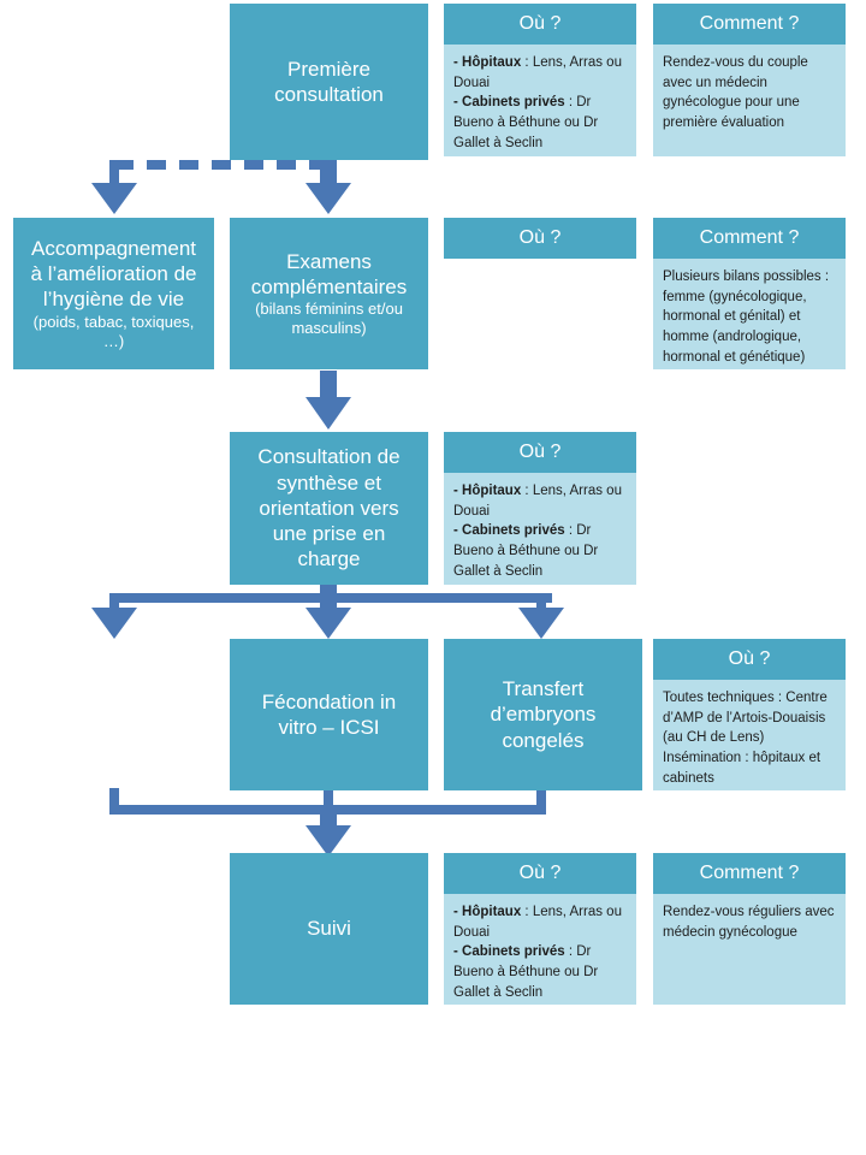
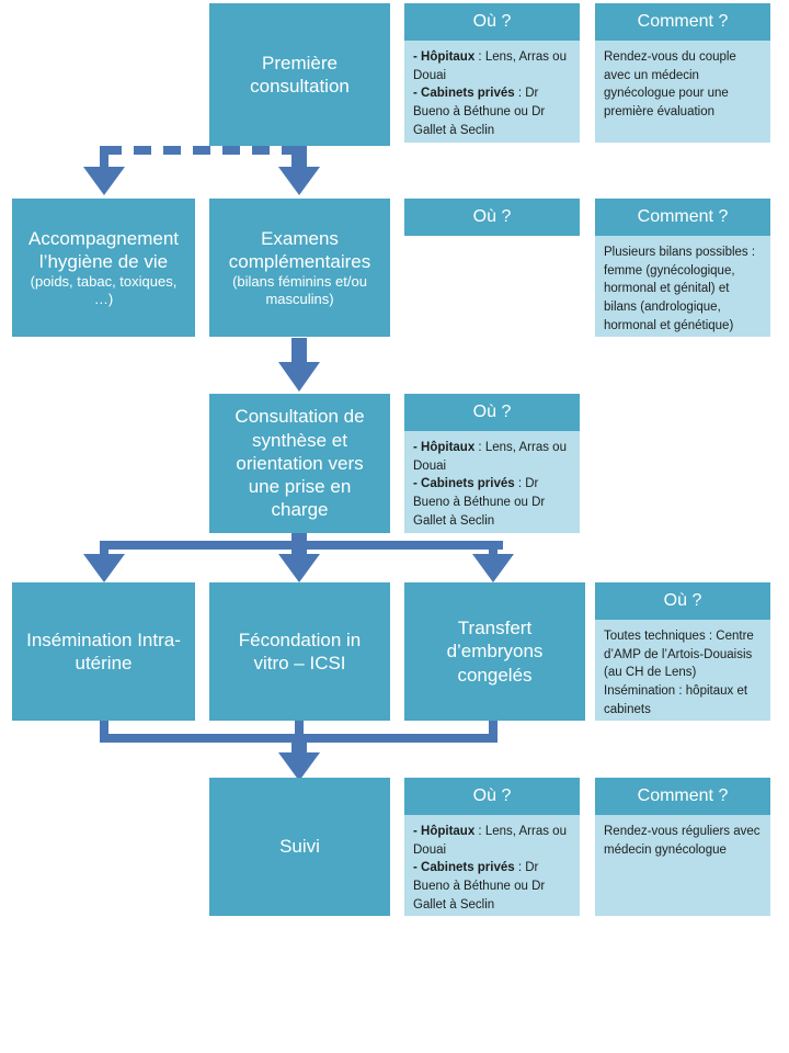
  Première
  consultation
  Où ?
  - Hôpitaux : Lens, Arras ou Douai
  - Cabinets privés : Dr Bueno à Béthune ou Dr Gallet à Seclin
  Comment ?
  Rendez-vous du couple avec un médecin gynécologue pour une première évaluation
  Accompagnement
- à l’amélioration de
  l’hygiène de vie
  (poids, tabac, toxiques,
  …)
  Examens
  complémentaires
  (bilans féminins et/ou
  masculins)
  Où ?
  Comment ?
- Plusieurs bilans possibles : femme (gynécologique, hormonal et génital) et homme (andrologique, hormonal et génétique)
+ Plusieurs bilans possibles : femme (gynécologique, hormonal et génital) et bilans (andrologique, hormonal et génétique)
  Consultation de
  synthèse et
  orientation vers
  une prise en
  charge
  Où ?
  - Hôpitaux : Lens, Arras ou Douai
  - Cabinets privés : Dr Bueno à Béthune ou Dr Gallet à Seclin
+ Insémination Intra-
+ utérine
  Fécondation in
  vitro – ICSI
  Transfert
  d’embryons
  congelés
  Où ?
  Toutes techniques : Centre d’AMP de l’Artois-Douaisis (au CH de Lens) Insémination : hôpitaux et cabinets
  Suivi
  Où ?
  - Hôpitaux : Lens, Arras ou Douai
  - Cabinets privés : Dr Bueno à Béthune ou Dr Gallet à Seclin
  Comment ?
  Rendez-vous réguliers avec médecin gynécologue
